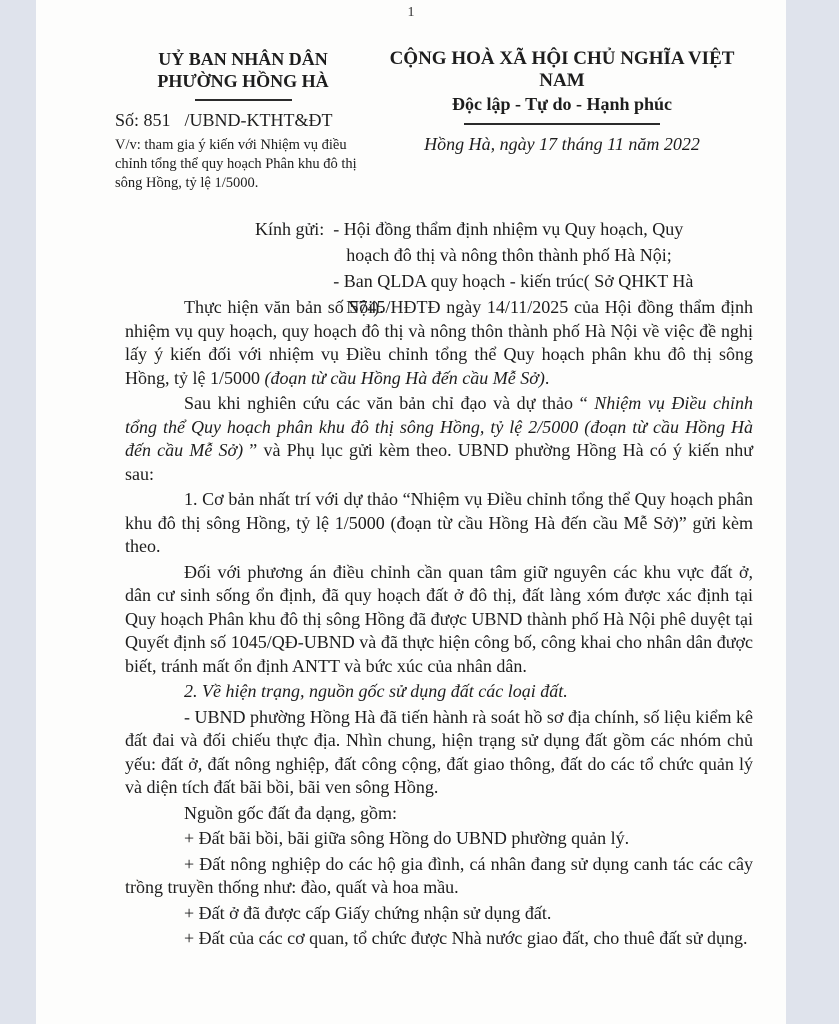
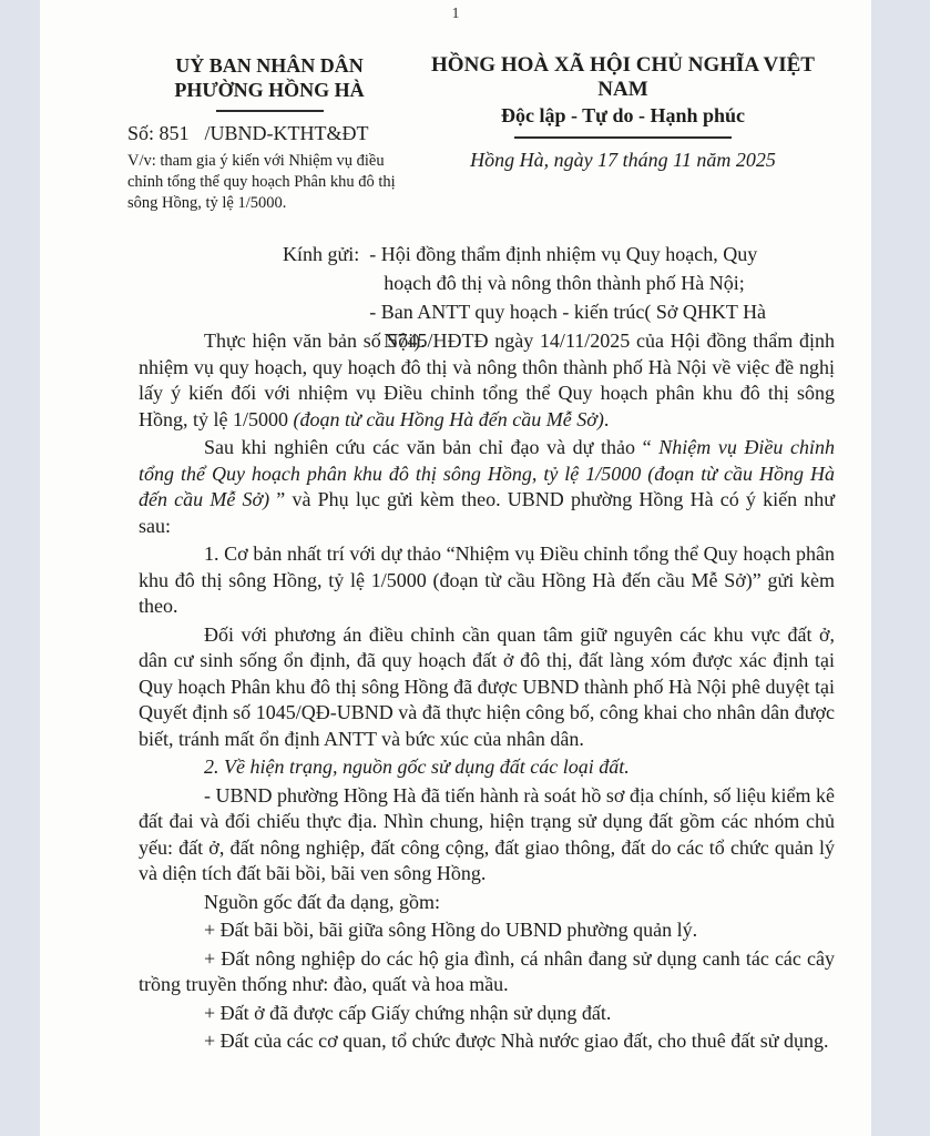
  1
  UỶ BAN NHÂN DÂN
  PHƯỜNG HỒNG HÀ
  Số: 851 /UBND-KTHT&ĐT
  V/v: tham gia ý kiến với Nhiệm vụ điều chỉnh tổng thể quy hoạch Phân khu đô thị sông Hồng, tỷ lệ 1/5000.
- CỘNG HOÀ XÃ HỘI CHỦ NGHĨA VIỆT NAM
+ HỒNG HOÀ XÃ HỘI CHỦ NGHĨA VIỆT NAM
  Độc lập - Tự do - Hạnh phúc
- Hồng Hà, ngày 17 tháng 11 năm 2022
+ Hồng Hà, ngày 17 tháng 11 năm 2025
  Kính gửi:
  - Hội đồng thẩm định nhiệm vụ Quy hoạch, Quy hoạch đô thị và nông thôn thành phố Hà Nội;
- - Ban QLDA quy hoạch - kiến trúc( Sở QHKT Hà Nội).
+ - Ban ANTT quy hoạch - kiến trúc( Sở QHKT Hà Nội).
  Thực hiện văn bản số 5745/HĐTĐ ngày 14/11/2025 của Hội đồng thẩm định nhiệm vụ quy hoạch, quy hoạch đô thị và nông thôn thành phố Hà Nội về việc đề nghị lấy ý kiến đối với nhiệm vụ Điều chỉnh tổng thể Quy hoạch phân khu đô thị sông Hồng, tỷ lệ 1/5000 (đoạn từ cầu Hồng Hà đến cầu Mễ Sở).
- Sau khi nghiên cứu các văn bản chỉ đạo và dự thảo “ Nhiệm vụ Điều chỉnh tổng thể Quy hoạch phân khu đô thị sông Hồng, tỷ lệ 2/5000 (đoạn từ cầu Hồng Hà đến cầu Mễ Sở) ” và Phụ lục gửi kèm theo. UBND phường Hồng Hà có ý kiến như sau:
+ Sau khi nghiên cứu các văn bản chỉ đạo và dự thảo “ Nhiệm vụ Điều chỉnh tổng thể Quy hoạch phân khu đô thị sông Hồng, tỷ lệ 1/5000 (đoạn từ cầu Hồng Hà đến cầu Mễ Sở) ” và Phụ lục gửi kèm theo. UBND phường Hồng Hà có ý kiến như sau:
  1. Cơ bản nhất trí với dự thảo “Nhiệm vụ Điều chỉnh tổng thể Quy hoạch phân khu đô thị sông Hồng, tỷ lệ 1/5000 (đoạn từ cầu Hồng Hà đến cầu Mễ Sở)” gửi kèm theo.
  Đối với phương án điều chỉnh cần quan tâm giữ nguyên các khu vực đất ở, dân cư sinh sống ổn định, đã quy hoạch đất ở đô thị, đất làng xóm được xác định tại Quy hoạch Phân khu đô thị sông Hồng đã được UBND thành phố Hà Nội phê duyệt tại Quyết định số 1045/QĐ-UBND và đã thực hiện công bố, công khai cho nhân dân được biết, tránh mất ổn định ANTT và bức xúc của nhân dân.
  2. Về hiện trạng, nguồn gốc sử dụng đất các loại đất.
  - UBND phường Hồng Hà đã tiến hành rà soát hồ sơ địa chính, số liệu kiểm kê đất đai và đối chiếu thực địa. Nhìn chung, hiện trạng sử dụng đất gồm các nhóm chủ yếu: đất ở, đất nông nghiệp, đất công cộng, đất giao thông, đất do các tổ chức quản lý và diện tích đất bãi bồi, bãi ven sông Hồng.
  Nguồn gốc đất đa dạng, gồm:
  + Đất bãi bồi, bãi giữa sông Hồng do UBND phường quản lý.
  + Đất nông nghiệp do các hộ gia đình, cá nhân đang sử dụng canh tác các cây trồng truyền thống như: đào, quất và hoa mầu.
  + Đất ở đã được cấp Giấy chứng nhận sử dụng đất.
  + Đất của các cơ quan, tổ chức được Nhà nước giao đất, cho thuê đất sử dụng.
